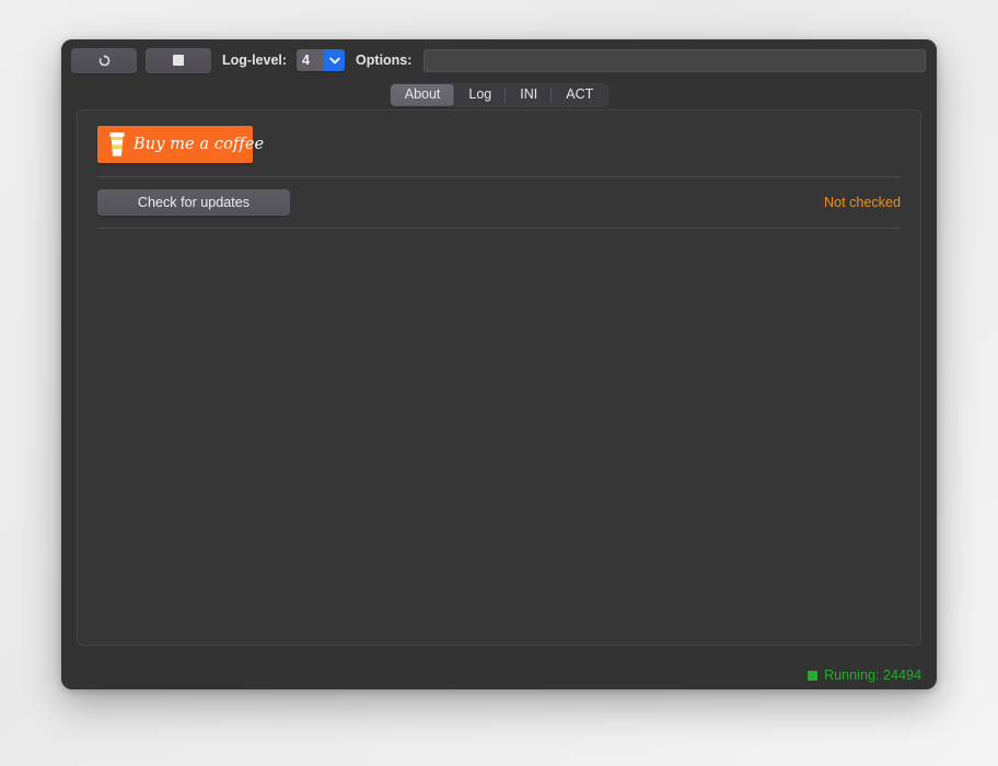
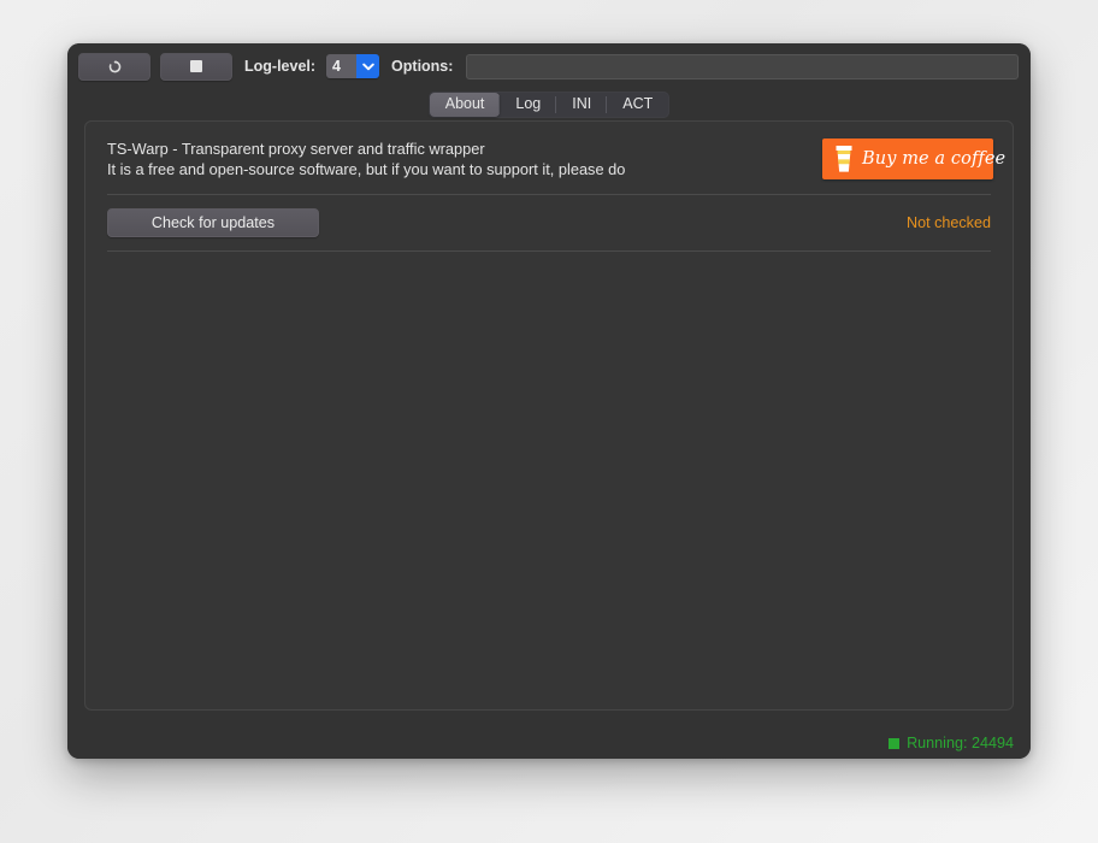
  Log-level:
  4
  Options:
  About
  Log
  INI
  ACT
+ TS-Warp - Transparent proxy server and traffic wrapper
+ It is a free and open-source software, but if you want to support it, please do
  Buy me a coffee
  Check for updates
  Not checked
  Running: 24494
